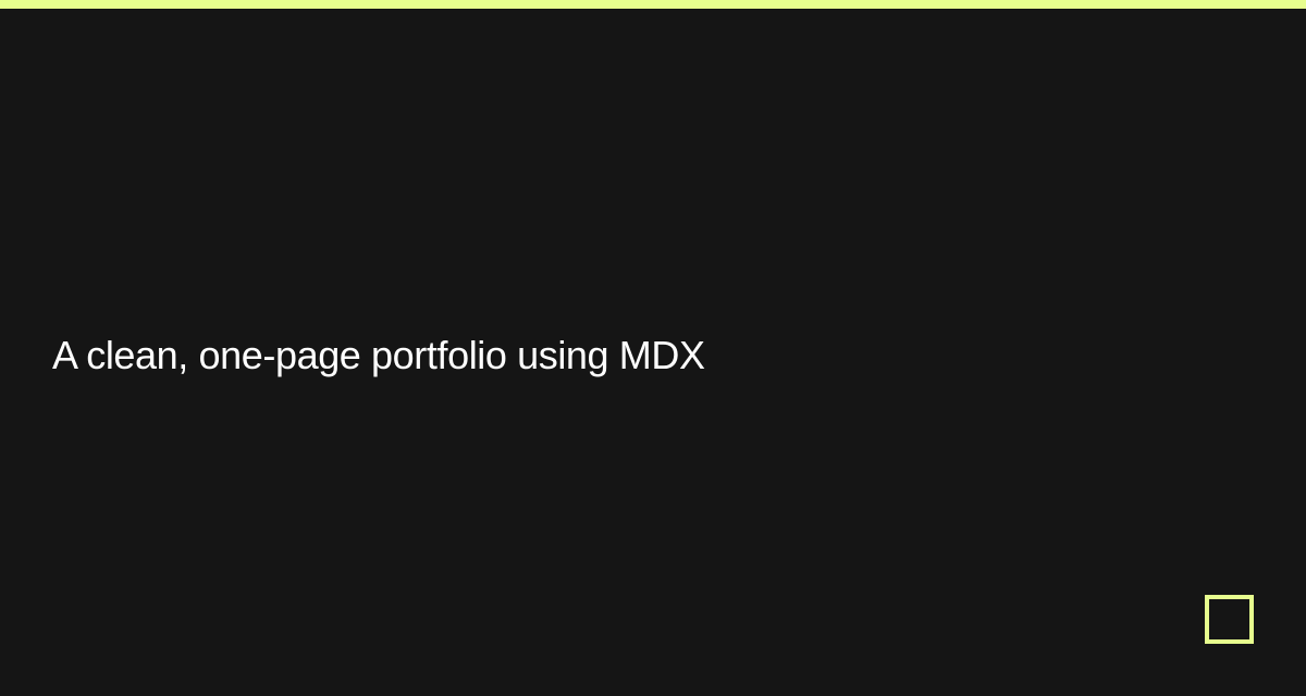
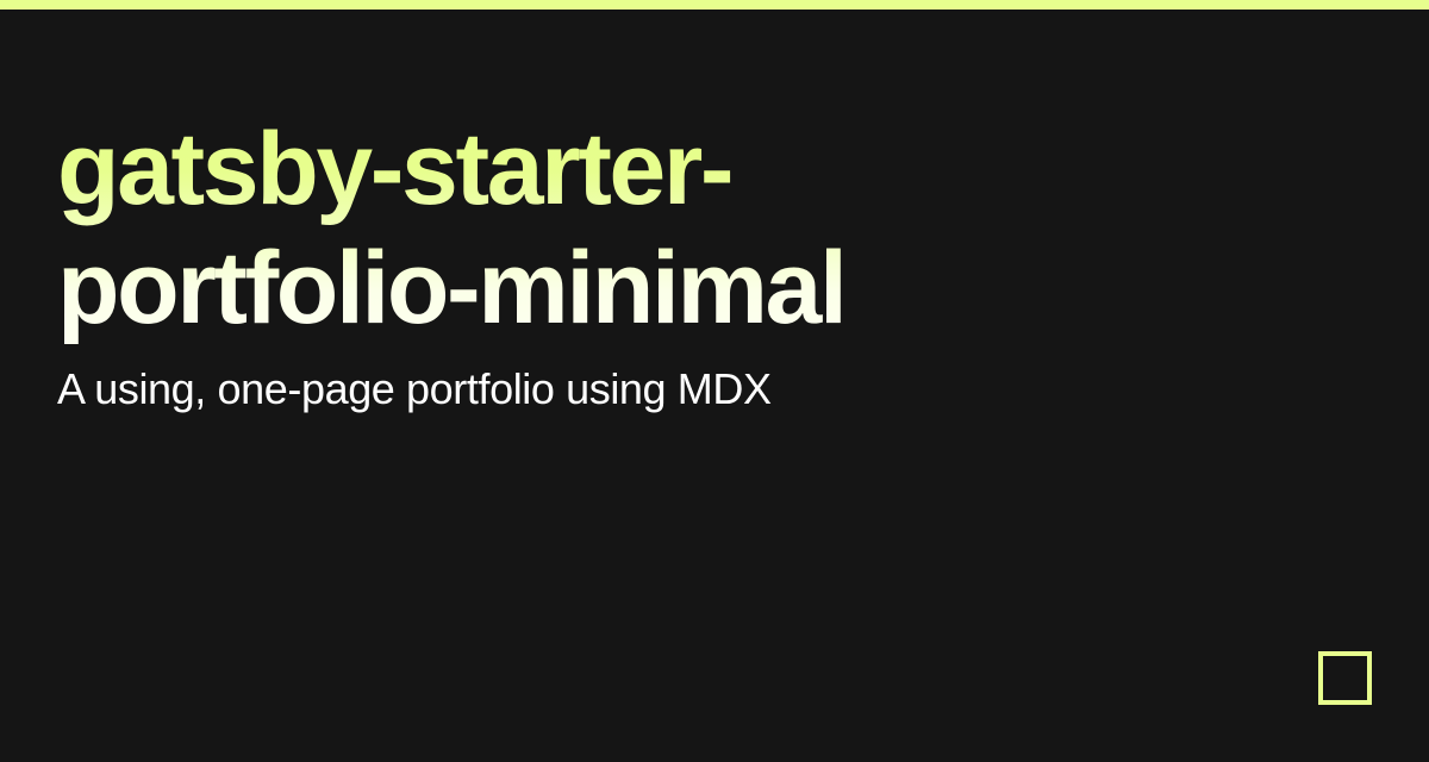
+ gatsby-starter-portfolio-minimal
- A clean, one-page portfolio using MDX
+ A using, one-page portfolio using MDX
